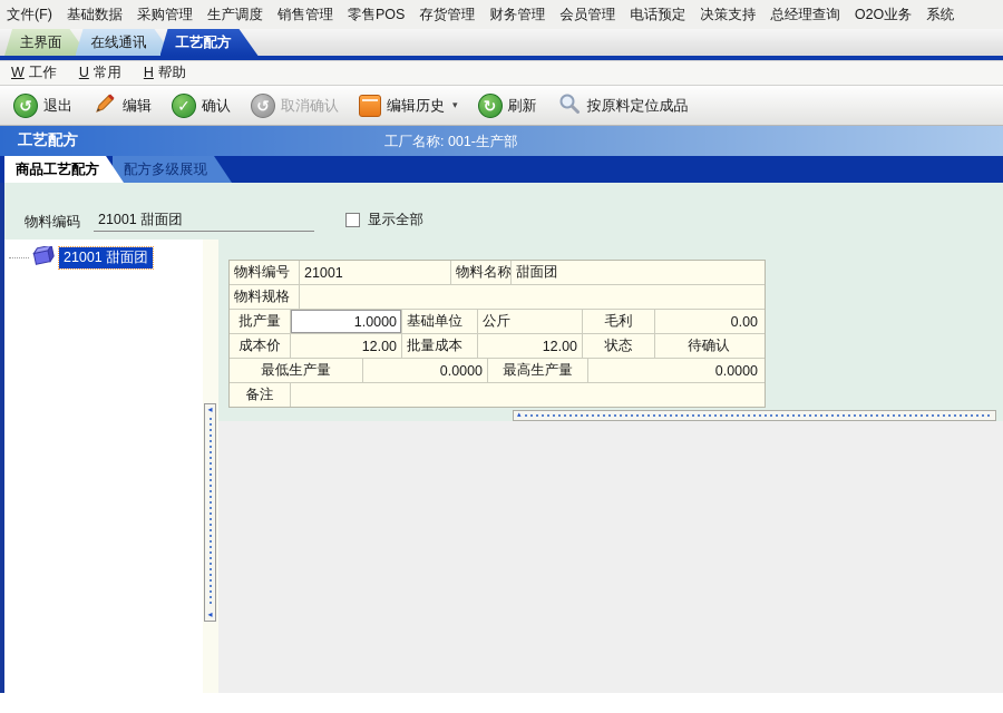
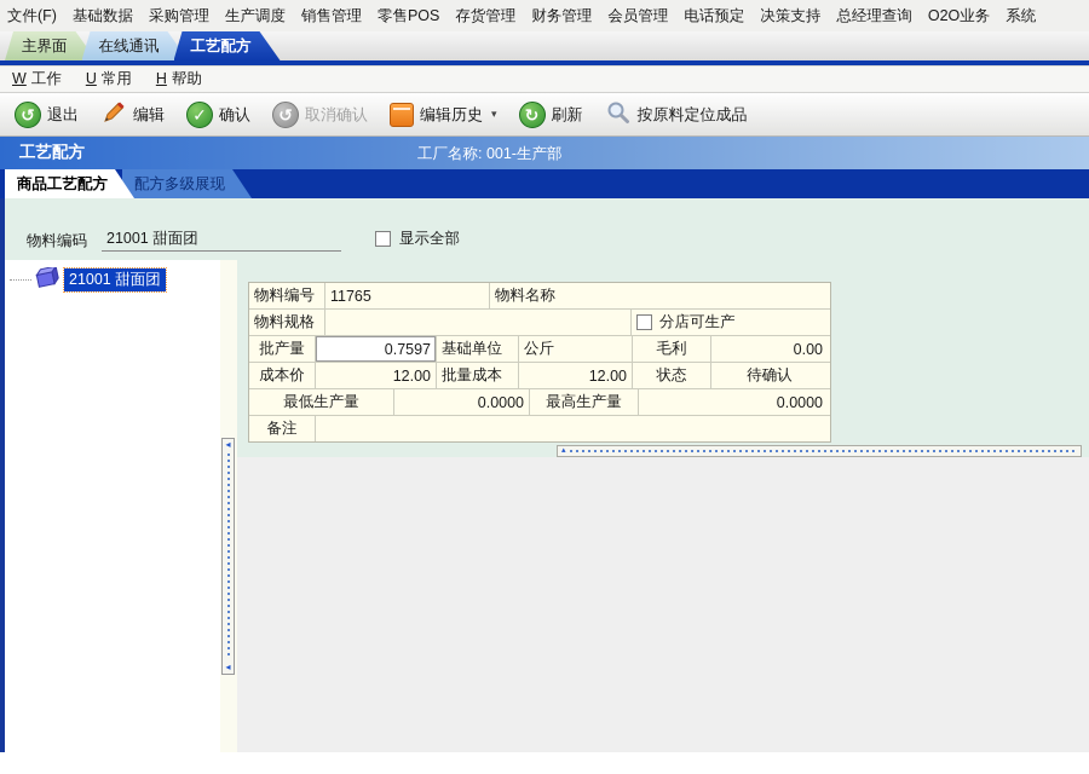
  文件(F)
  基础数据
  采购管理
  生产调度
  销售管理
  零售POS
  存货管理
  财务管理
  会员管理
  电话预定
  决策支持
  总经理查询
  O2O业务
  系统
  主界面
  在线通讯
  工艺配方
  W 工作
  U 常用
  H 帮助
  ↺
  退出
  编辑
  ✓
  确认
  ↺
  取消确认
  编辑历史
  ▾
  ↻
  刷新
  按原料定位成品
  工艺配方
  工厂名称: 001-生产部
  商品工艺配方
  配方多级展现
  物料编码
  21001 甜面团
  显示全部
  21001 甜面团
  ◂
  ◂
  物料编号
- 21001
+ 11765
  物料名称
- 甜面团
  物料规格
+ 分店可生产
  批产量
- 1.0000
+ 0.7597
  基础单位
  公斤
  毛利
  0.00
  成本价
  12.00
  批量成本
  12.00
  状态
  待确认
  最低生产量
  0.0000
  最高生产量
  0.0000
  备注
